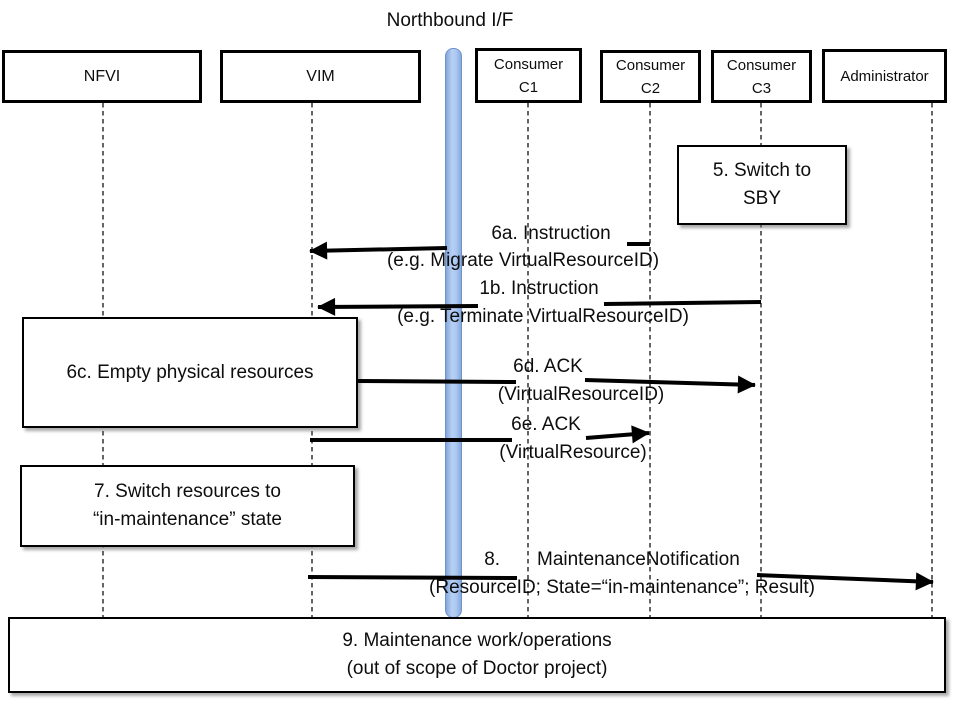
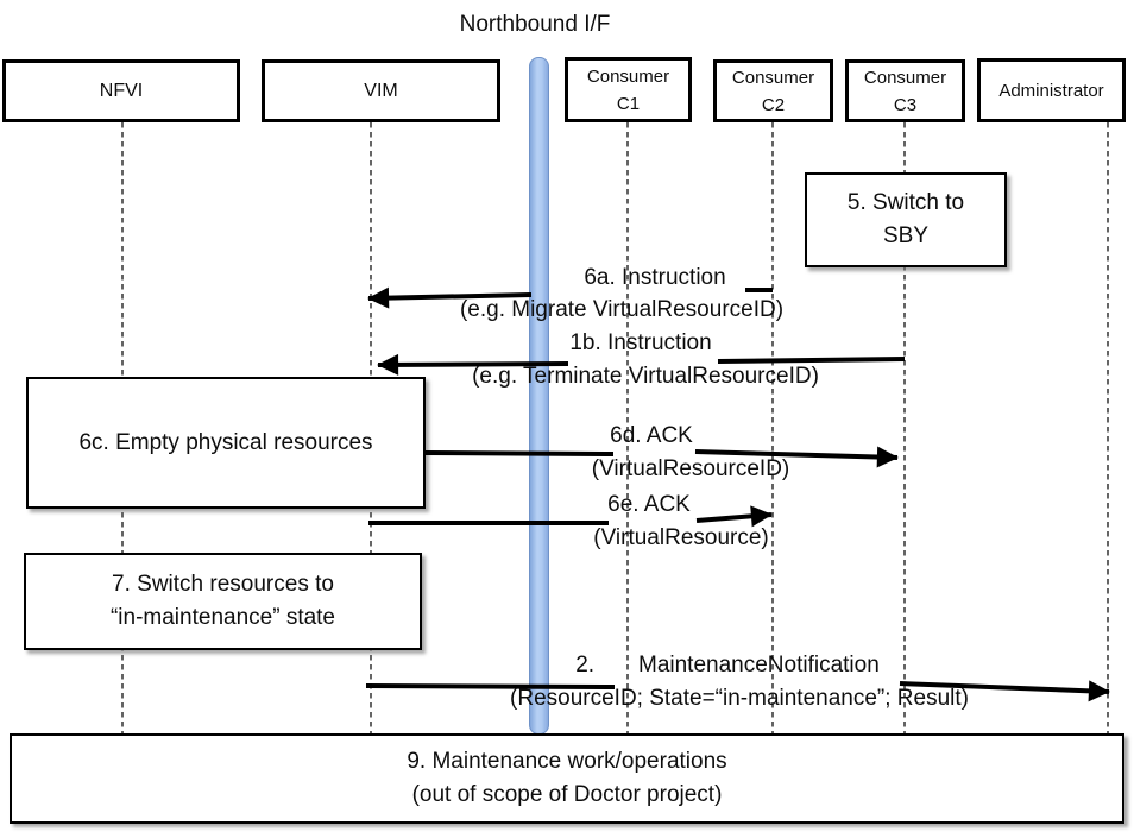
  Northbound I/F
  NFVI
  VIM
  Consumer
  C1
  Consumer
  C2
  Consumer
  C3
  Administrator
  5. Switch to
  SBY
  6c. Empty physical resources
  7. Switch resources to
  “in-maintenance” state
  9. Maintenance work/operations
  (out of scope of Doctor project)
  6a. Instruction
  (e.g. Migrate VirtualResourceID)
  1b. Instruction
  (e.g. Terminate VirtualResourceID)
  6d. ACK
  (VirtualResourceID)
  6e. ACK
  (VirtualResource)
- 8. MaintenanceNotification
+ 2. MaintenanceNotification
  (ResourceID; State=“in-maintenance”; Result)
